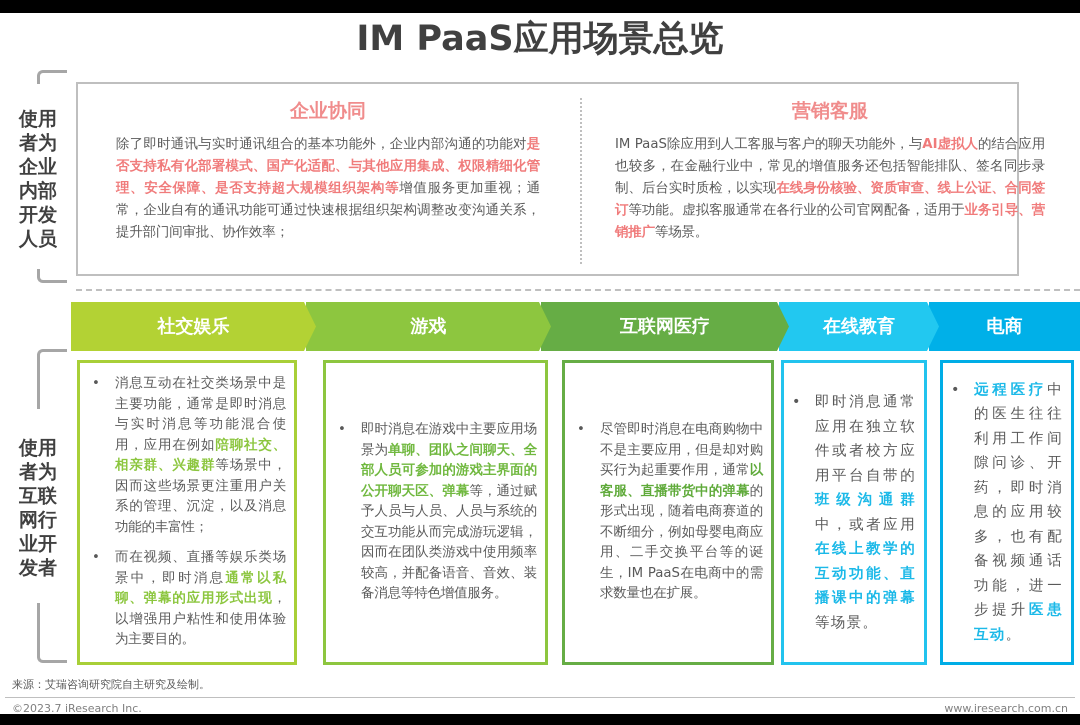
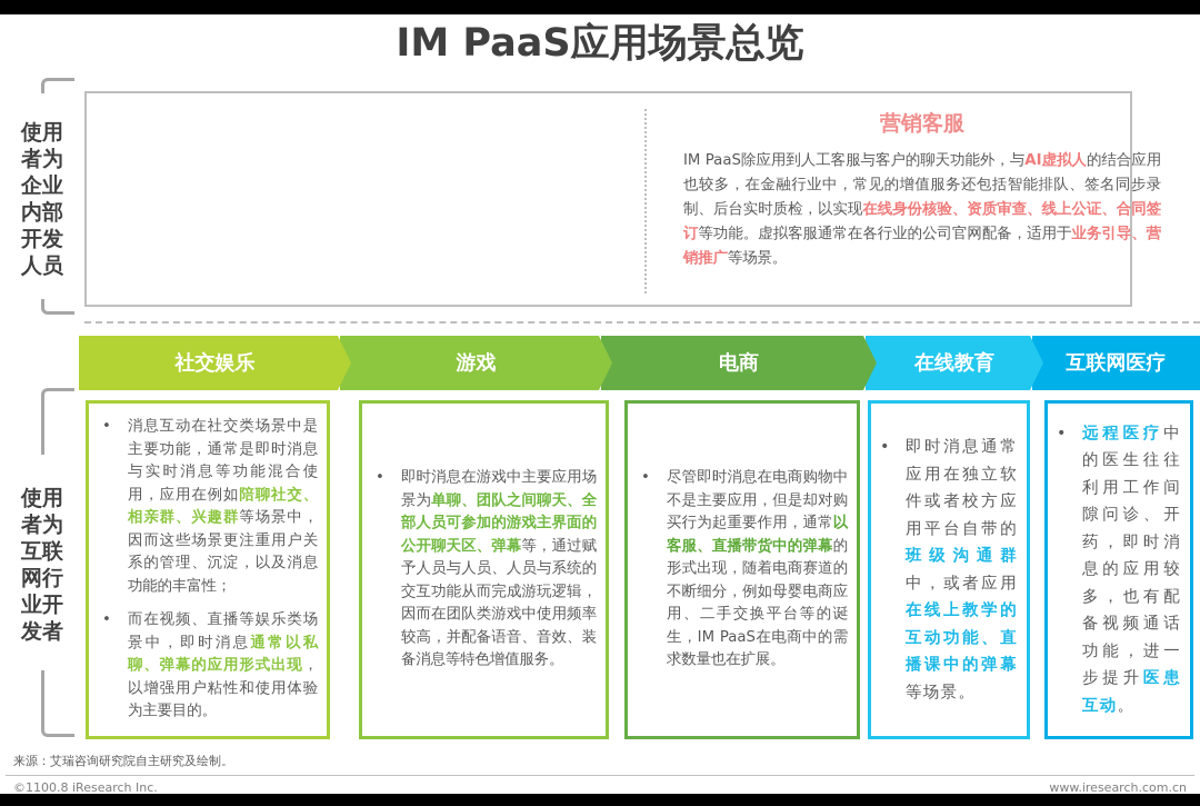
  IM PaaS应用场景总览
  使用
  者为
  企业
  内部
  开发
  人员
- 企业协同
- 除了即时通讯与实时通讯组合的基本功能外，企业内部沟通的功能对是否支持私有化部署模式、国产化适配、与其他应用集成、权限精细化管理、安全保障、是否支持超大规模组织架构等增值服务更加重视；通常，企业自有的通讯功能可通过快速根据组织架构调整改变沟通关系，提升部门间审批、协作效率；
  营销客服
  IM PaaS除应用到人工客服与客户的聊天功能外，与AI虚拟人的结合应用也较多，在金融行业中，常见的增值服务还包括智能排队、签名同步录制、后台实时质检，以实现在线身份核验、资质审查、线上公证、合同签订等功能。虚拟客服通常在各行业的公司官网配备，适用于业务引导、营销推广等场景。
  社交娱乐
  游戏
- 互联网医疗
+ 电商
  在线教育
- 电商
+ 互联网医疗
  使用
  者为
  互联
  网行
  业开
  发者
  消息互动在社交类场景中是主要功能，通常是即时消息与实时消息等功能混合使用，应用在例如陪聊社交、相亲群、兴趣群等场景中，因而这些场景更注重用户关系的管理、沉淀，以及消息功能的丰富性；
  而在视频、直播等娱乐类场景中，即时消息通常以私聊、弹幕的应用形式出现，以增强用户粘性和使用体验为主要目的。
  即时消息在游戏中主要应用场景为单聊、团队之间聊天、全部人员可参加的游戏主界面的公开聊天区、弹幕等，通过赋予人员与人员、人员与系统的交互功能从而完成游玩逻辑，因而在团队类游戏中使用频率较高，并配备语音、音效、装备消息等特色增值服务。
  尽管即时消息在电商购物中不是主要应用，但是却对购买行为起重要作用，通常以客服、直播带货中的弹幕的形式出现，随着电商赛道的不断细分，例如母婴电商应用、二手交换平台等的诞生，IM PaaS在电商中的需求数量也在扩展。
  即时消息通常应用在独立软件或者校方应用平台自带的班级沟通群中，或者应用在线上教学的互动功能、直播课中的弹幕等场景。
  远程医疗中的医生往往利用工作间隙问诊、开药，即时消息的应用较多，也有配备视频通话功能，进一步提升医患互动。
  来源：艾瑞咨询研究院自主研究及绘制。
- ©2023.7 iResearch Inc.
+ ©1100.8 iResearch Inc.
  www.iresearch.com.cn
